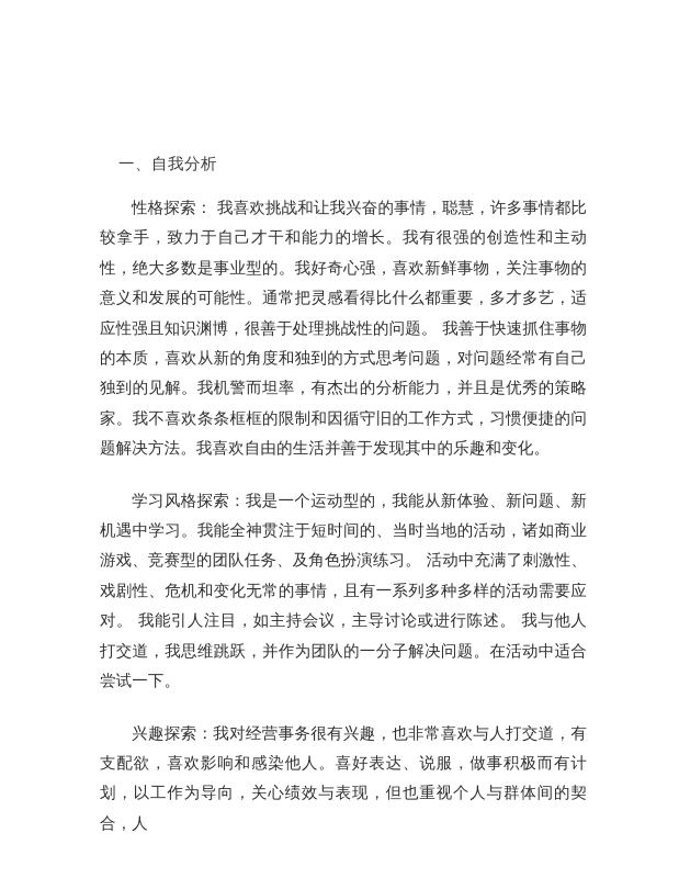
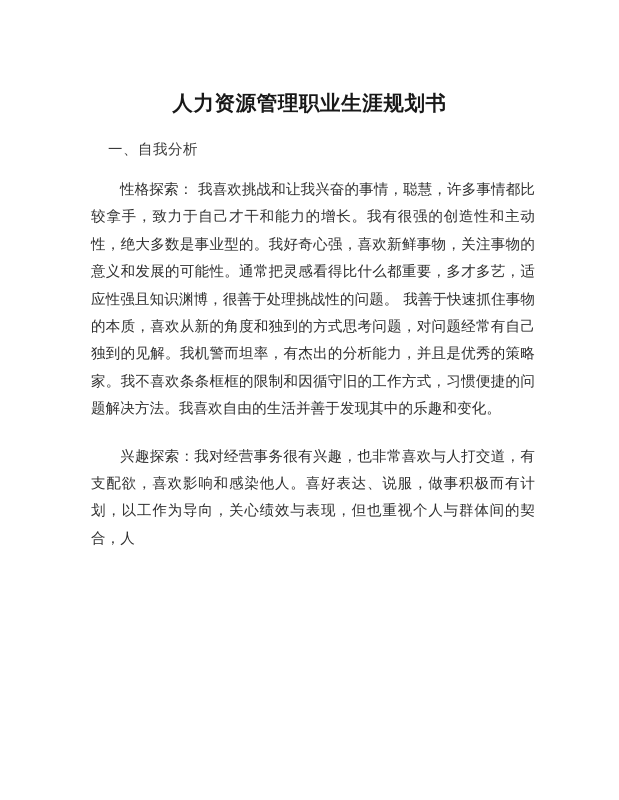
+ 人力资源管理职业生涯规划书
  一、自我分析
  性格探索： 我喜欢挑战和让我兴奋的事情，聪慧，许多事情都比较拿手，致力于自己才干和能力的增长。我有很强的创造性和主动性，绝大多数是事业型的。我好奇心强，喜欢新鲜事物，关注事物的意义和发展的可能性。通常把灵感看得比什么都重要，多才多艺，适应性强且知识渊博，很善于处理挑战性的问题。 我善于快速抓住事物的本质，喜欢从新的角度和独到的方式思考问题，对问题经常有自己独到的见解。我机警而坦率，有杰出的分析能力，并且是优秀的策略家。我不喜欢条条框框的限制和因循守旧的工作方式，习惯便捷的问题解决方法。我喜欢自由的生活并善于发现其中的乐趣和变化。
- 学习风格探索：我是一个运动型的，我能从新体验、新问题、新机遇中学习。我能全神贯注于短时间的、当时当地的活动，诸如商业游戏、竞赛型的团队任务、及角色扮演练习。 活动中充满了刺激性、戏剧性、危机和变化无常的事情，且有一系列多种多样的活动需要应对。 我能引人注目，如主持会议，主导讨论或进行陈述。 我与他人打交道，我思维跳跃，并作为团队的一分子解决问题。在活动中适合尝试一下。
  兴趣探索：我对经营事务很有兴趣，也非常喜欢与人打交道，有支配欲，喜欢影响和感染他人。喜好表达、说服，做事积极而有计划，以工作为导向，关心绩效与表现，但也重视个人与群体间的契合，人
